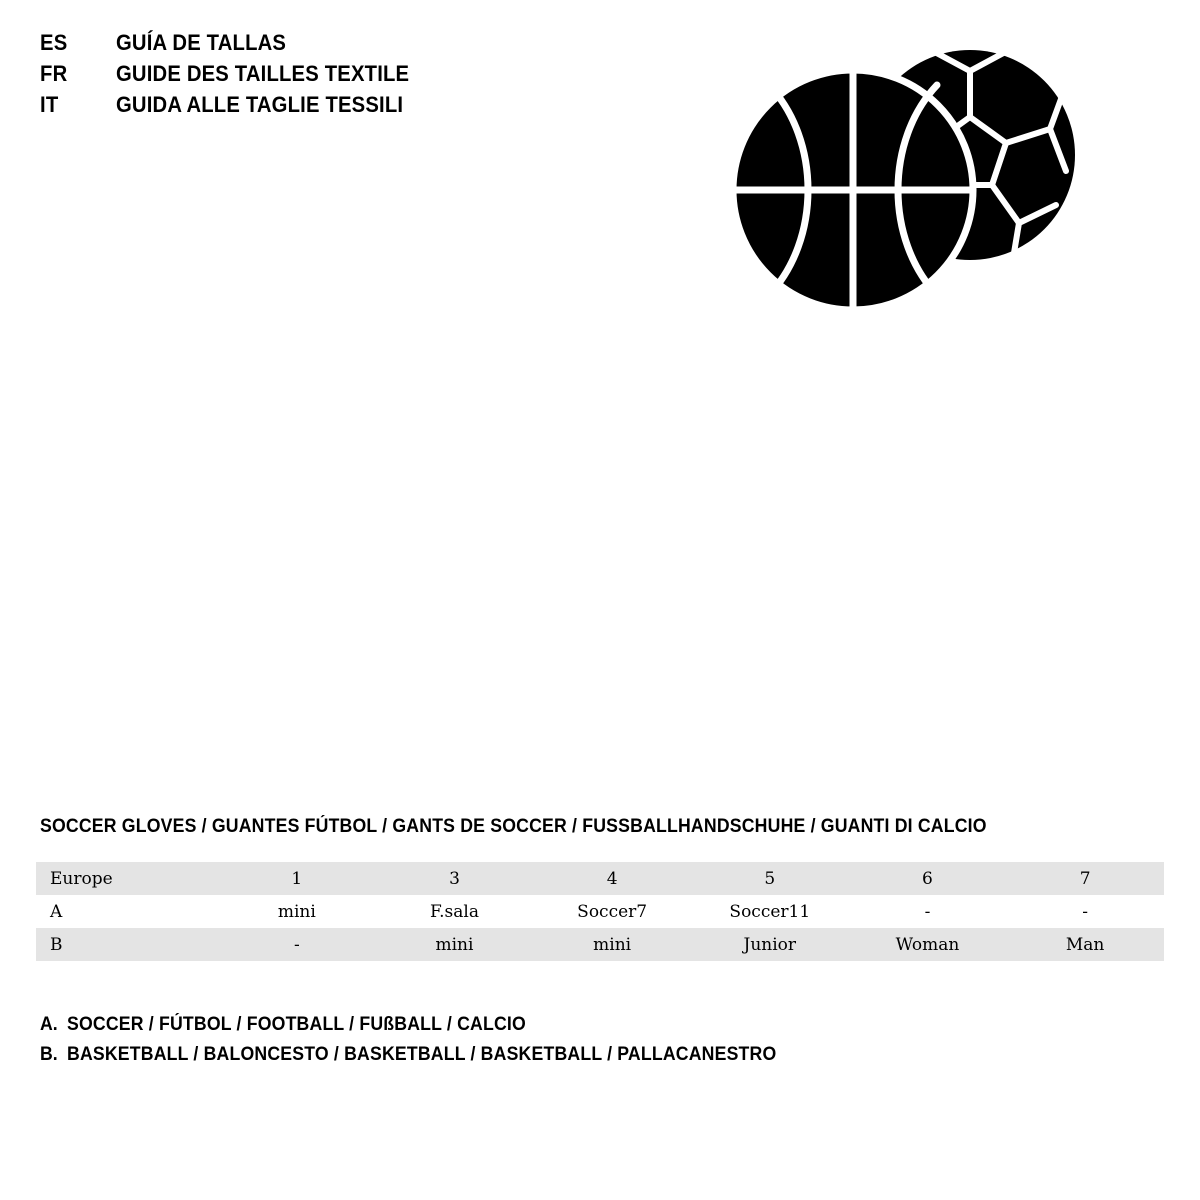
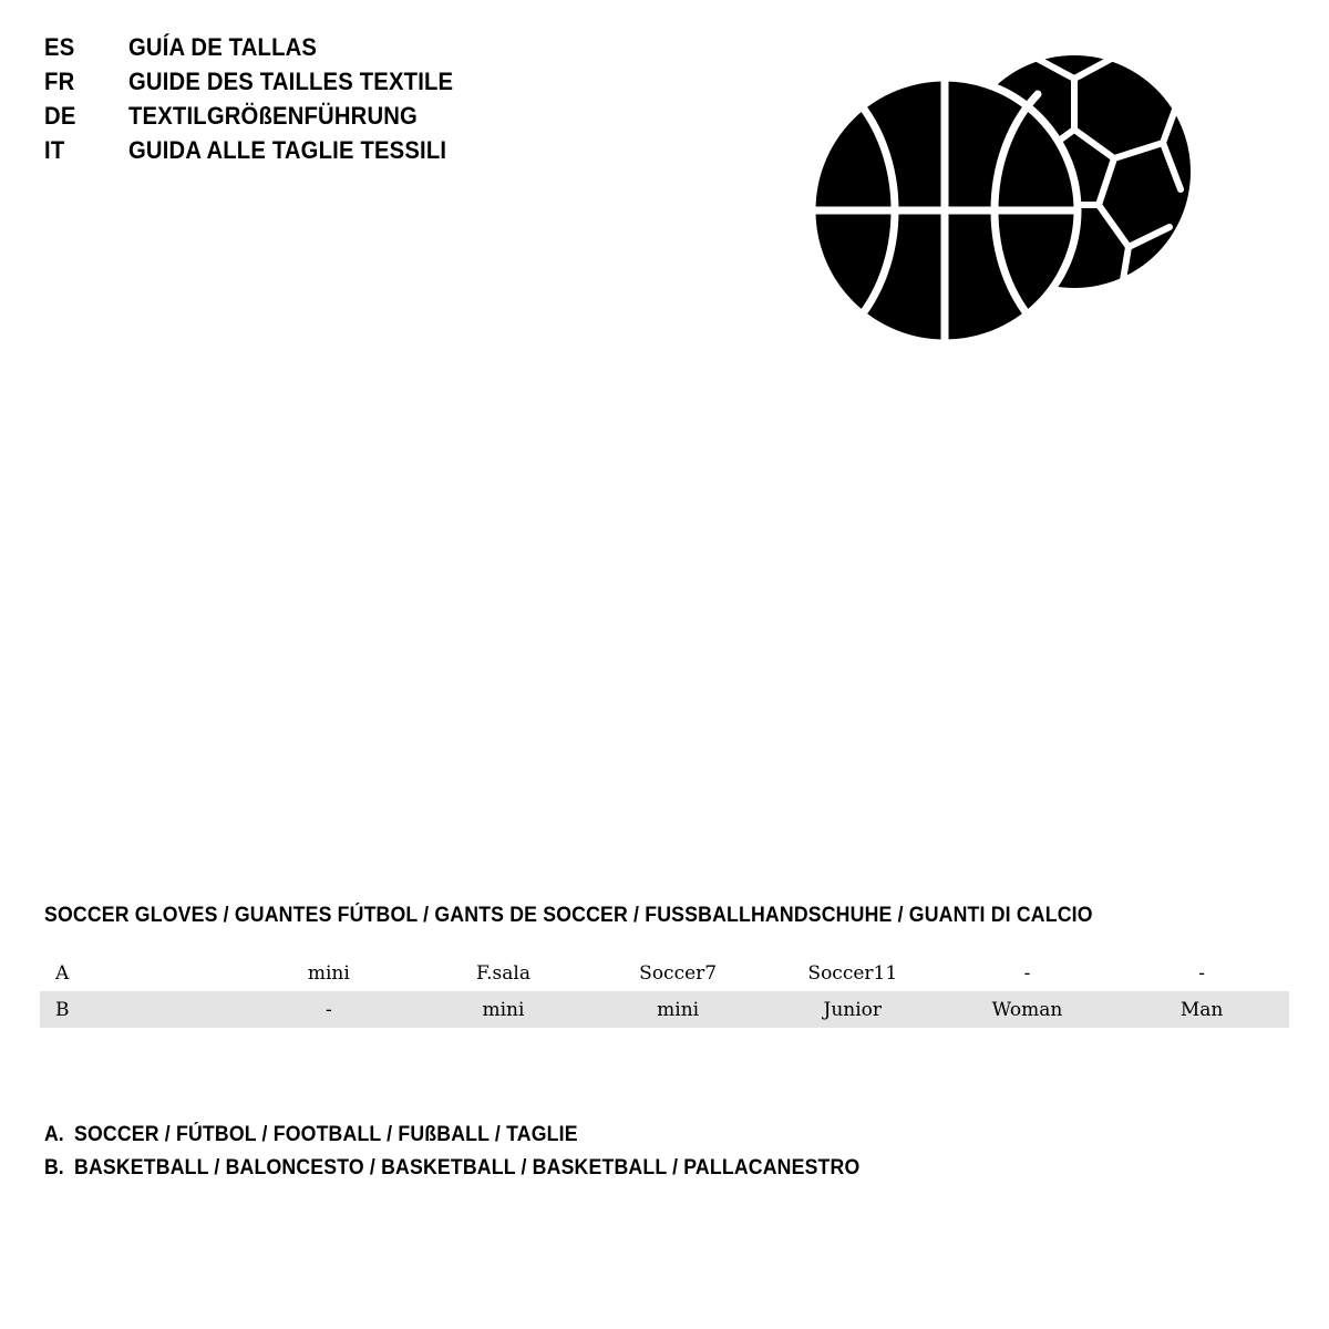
  ES
  GUÍA DE TALLAS
  FR
  GUIDE DES TAILLES TEXTILE
+ DE
+ TEXTILGRÖßENFÜHRUNG
  IT
  GUIDA ALLE TAGLIE TESSILI
  SOCCER GLOVES / GUANTES FÚTBOL / GANTS DE SOCCER / FUSSBALLHANDSCHUHE / GUANTI DI CALCIO
- Europe	1	3	4	5	6	7
  A	mini	F.sala	Soccer7	Soccer11	-	-
  B	-	mini	mini	Junior	Woman	Man
  A.
- SOCCER / FÚTBOL / FOOTBALL / FUßBALL / CALCIO
+ SOCCER / FÚTBOL / FOOTBALL / FUßBALL / TAGLIE
  B.
  BASKETBALL / BALONCESTO / BASKETBALL / BASKETBALL / PALLACANESTRO
